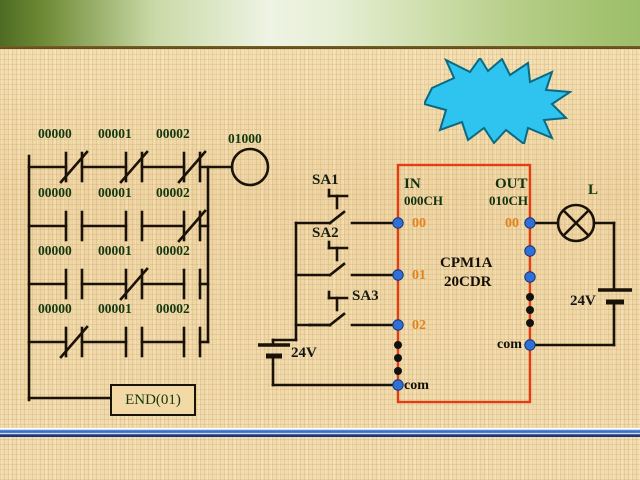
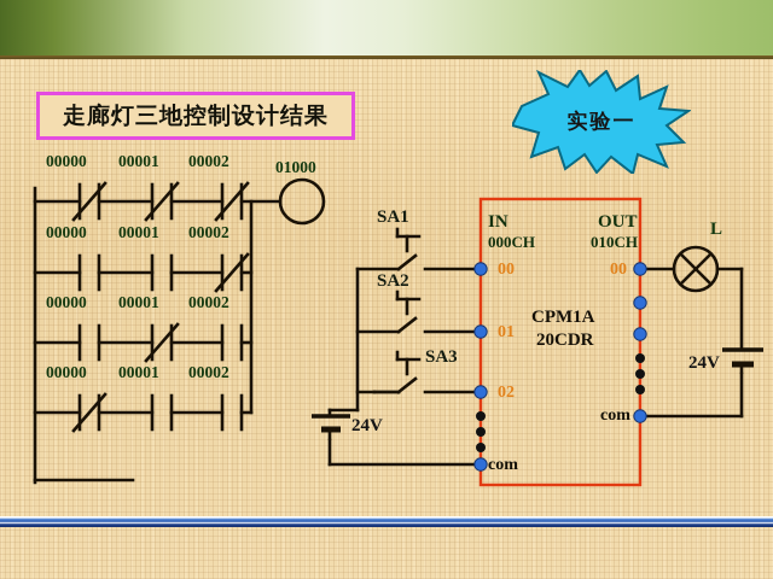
+ 走廊灯三地控制设计结果
+ 实验一
  00000
  00001
  00002
  01000
  00000
  00001
  00002
  00000
  00001
  00002
  00000
  00001
  00002
- END(01)
  SA1
  SA2
  SA3
  24V
  24V
  L
  IN
  000CH
  OUT
  010CH
  00
  01
  02
  com
  00
  com
  CPM1A
  20CDR
